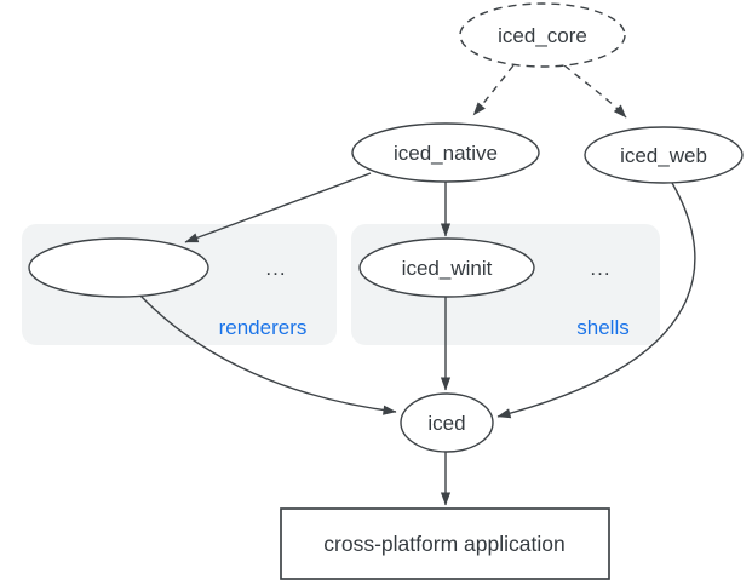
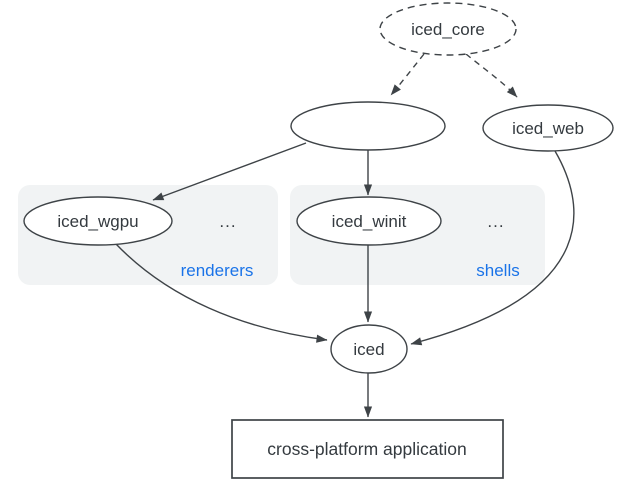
  iced_core
- iced_native
  iced_web
+ iced_wgpu
  iced_winit
  iced
  cross-platform application
  ...
  renderers
  ...
  shells
